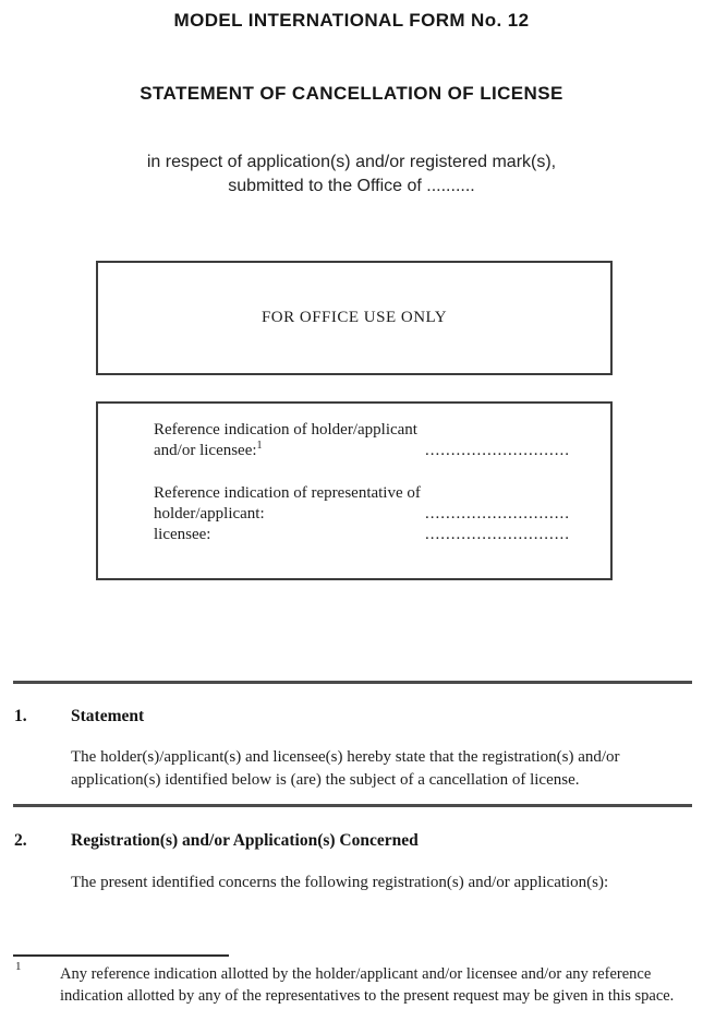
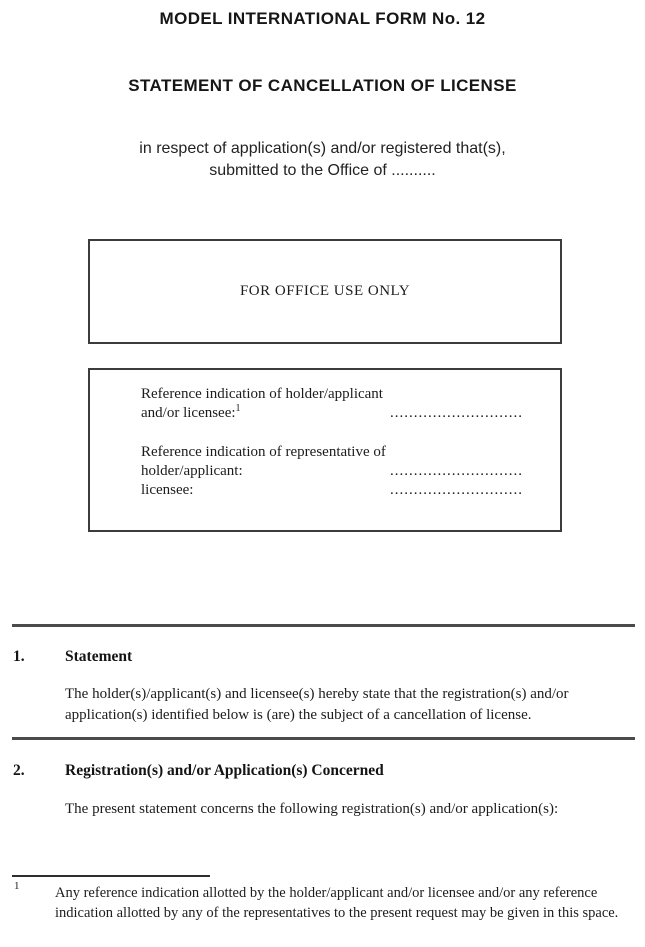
  MODEL INTERNATIONAL FORM No. 12
  STATEMENT OF CANCELLATION OF LICENSE
- in respect of application(s) and/or registered mark(s),
+ in respect of application(s) and/or registered that(s),
  submitted to the Office of ..........
  FOR OFFICE USE ONLY
  Reference indication of holder/applicant
  and/or licensee:1
  ............................
  Reference indication of representative of
  holder/applicant:
  ............................
  licensee:
  ............................
  1.
  Statement
  The holder(s)/applicant(s) and licensee(s) hereby state that the registration(s) and/or application(s) identified below is (are) the subject of a cancellation of license.
  2.
  Registration(s) and/or Application(s) Concerned
- The present identified concerns the following registration(s) and/or application(s):
+ The present statement concerns the following registration(s) and/or application(s):
  1
  Any reference indication allotted by the holder/applicant and/or licensee and/or any reference indication allotted by any of the representatives to the present request may be given in this space.
